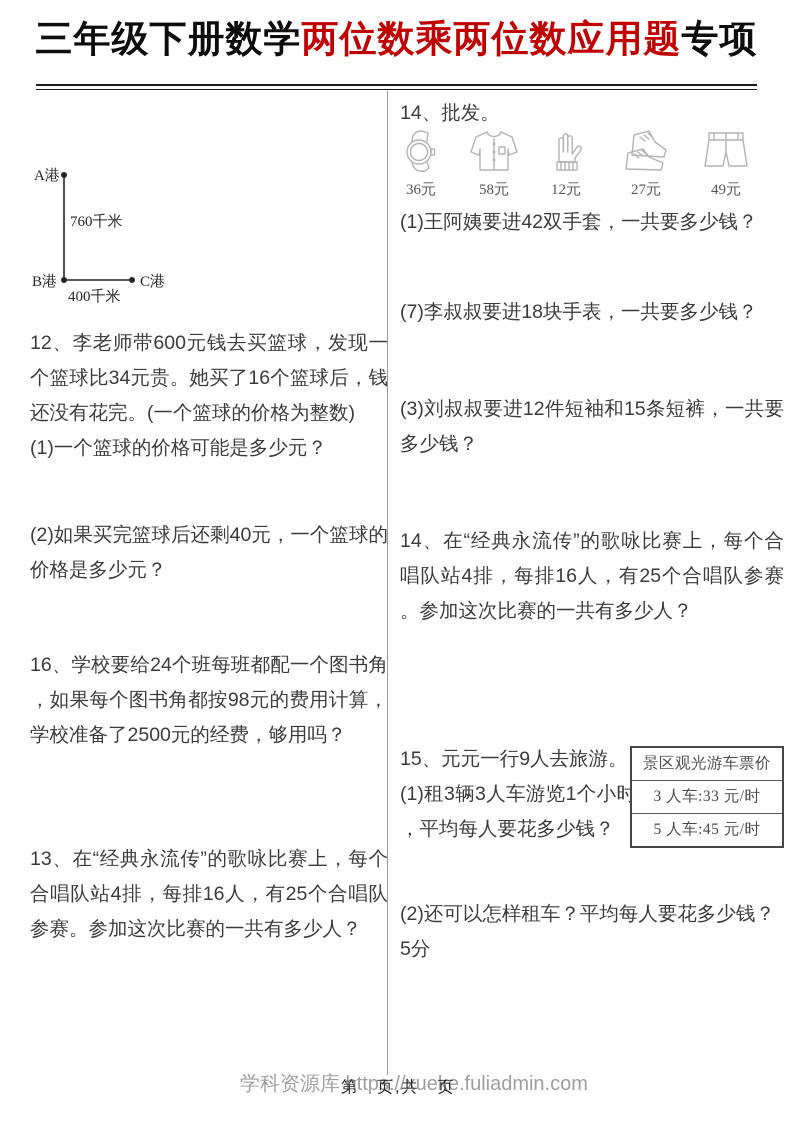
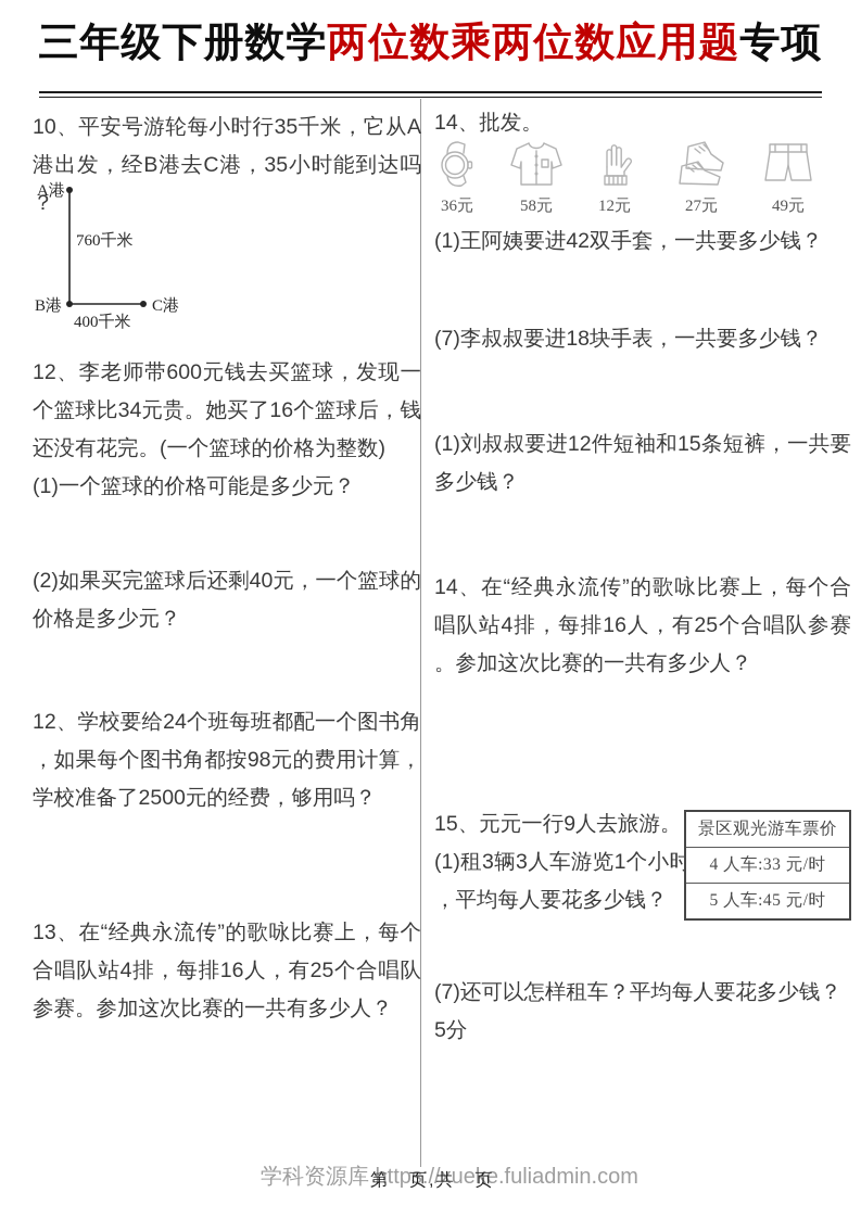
  三年级下册数学两位数乘两位数应用题专项
+ 10、平安号游轮每小时行35千米，它从A港出发，经B港去C港，35小时能到达吗？
  A港
  760千米
  B港
  C港
  400千米
  12、李老师带600元钱去买篮球，发现一个篮球比34元贵。她买了16个篮球后，钱还没有花完。(一个篮球的价格为整数)
  (1)一个篮球的价格可能是多少元？
  (2)如果买完篮球后还剩40元，一个篮球的价格是多少元？
- 16、学校要给24个班每班都配一个图书角，如果每个图书角都按98元的费用计算，学校准备了2500元的经费，够用吗？
+ 12、学校要给24个班每班都配一个图书角，如果每个图书角都按98元的费用计算，学校准备了2500元的经费，够用吗？
  13、在“经典永流传”的歌咏比赛上，每个合唱队站4排，每排16人，有25个合唱队参赛。参加这次比赛的一共有多少人？
  14、批发。
  36元
  58元
  12元
  27元
  49元
  (1)王阿姨要进42双手套，一共要多少钱？
  (7)李叔叔要进18块手表，一共要多少钱？
- (3)刘叔叔要进12件短袖和15条短裤，一共要多少钱？
+ (1)刘叔叔要进12件短袖和15条短裤，一共要多少钱？
  14、在“经典永流传”的歌咏比赛上，每个合唱队站4排，每排16人，有25个合唱队参赛。参加这次比赛的一共有多少人？
  15、元元一行9人去旅游。
  (1)租3辆3人车游览1个小时，平均每人要花多少钱？
  景区观光游车票价
- 3 人车:33 元/时
+ 4 人车:33 元/时
  5 人车:45 元/时
- (2)还可以怎样租车？平均每人要花多少钱？
+ (7)还可以怎样租车？平均每人要花多少钱？
  5分
  学科资源库 https://xueke.fuliadmin.com
  第 页,共 页
